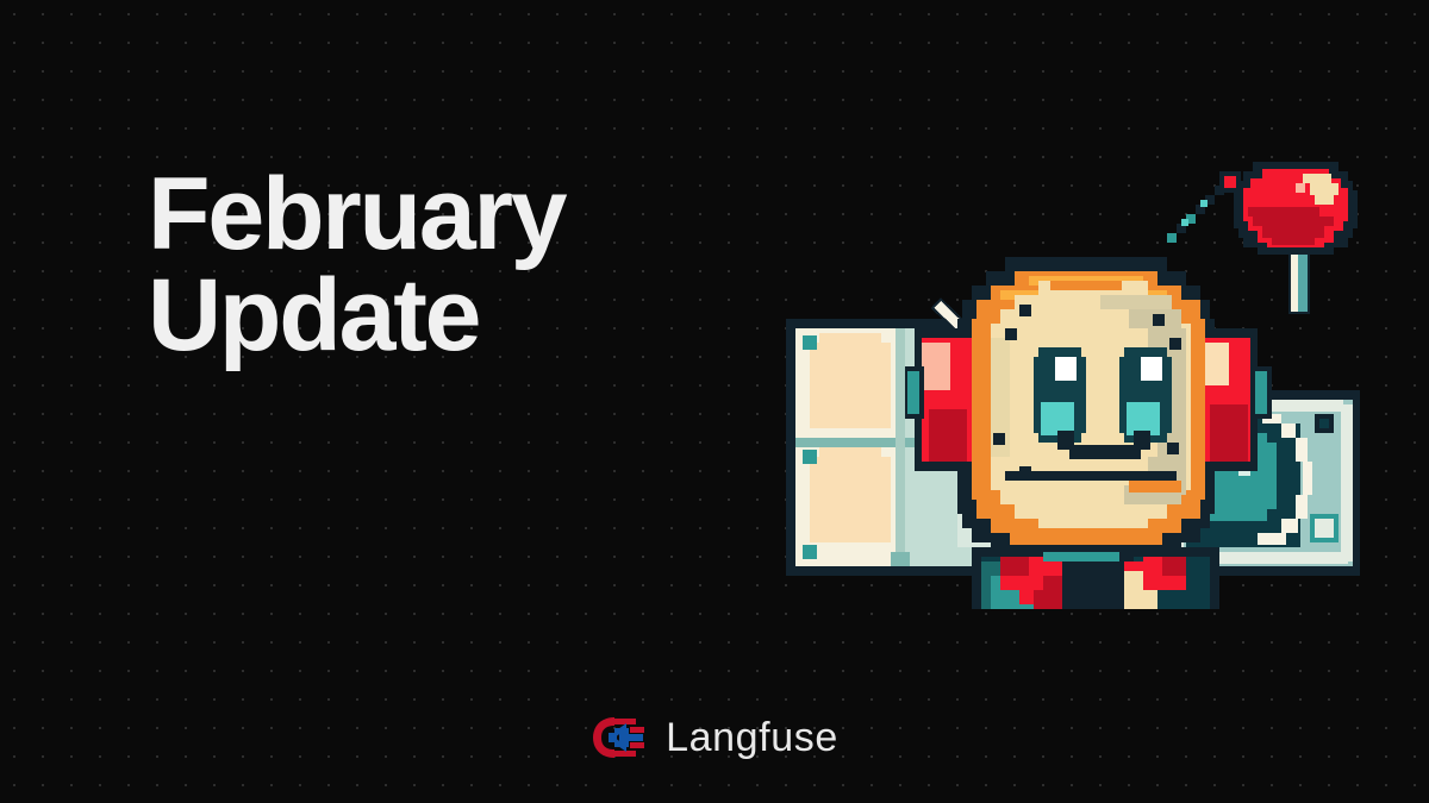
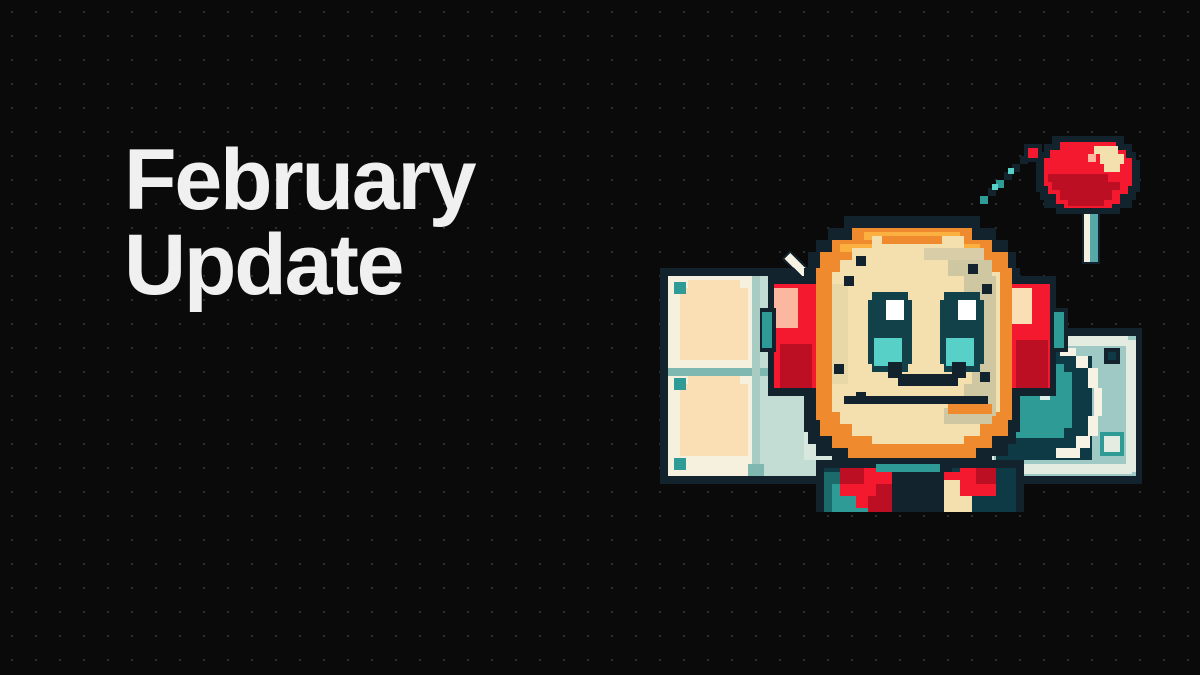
  February
  Update
- Langfuse
